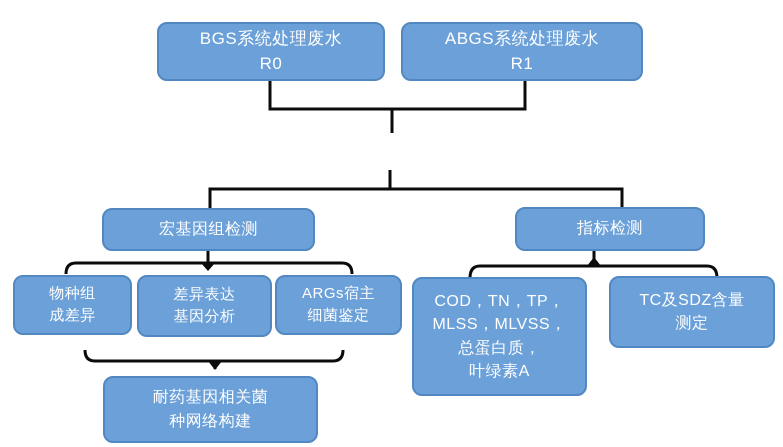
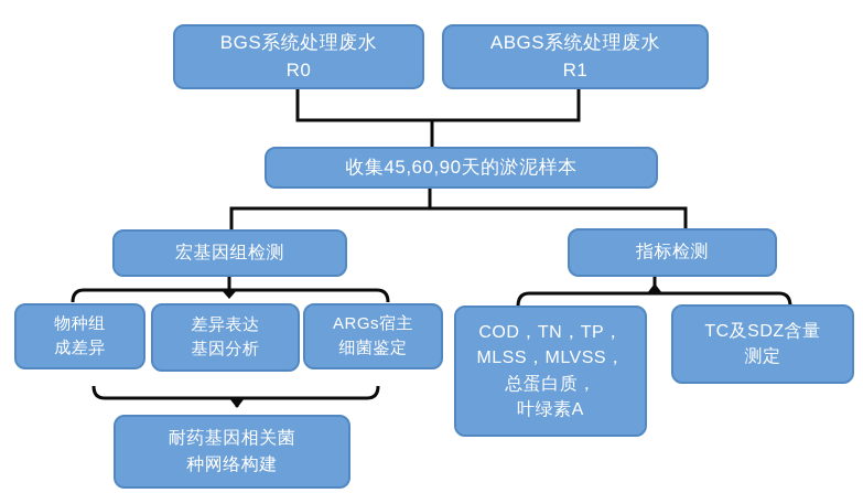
  BGS系统处理废水
  R0
  ABGS系统处理废水
  R1
+ 收集45,60,90天的淤泥样本
  宏基因组检测
  指标检测
  物种组
  成差异
  差异表达
  基因分析
  ARGs宿主
  细菌鉴定
  COD，TN，TP，
  MLSS，MLVSS，
  总蛋白质，
  叶绿素A
  TC及SDZ含量
  测定
  耐药基因相关菌
  种网络构建
